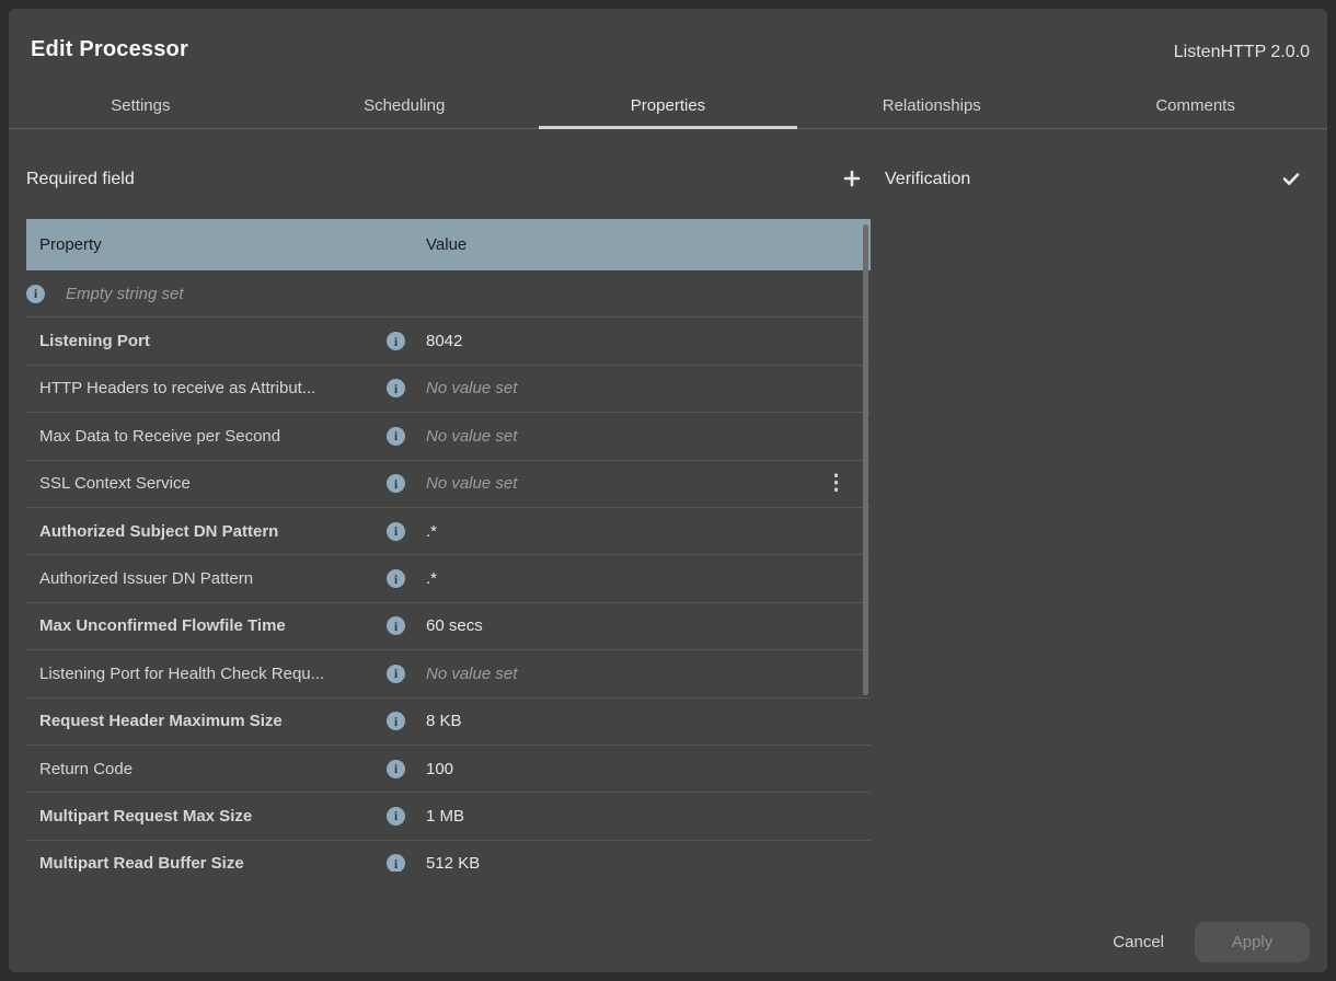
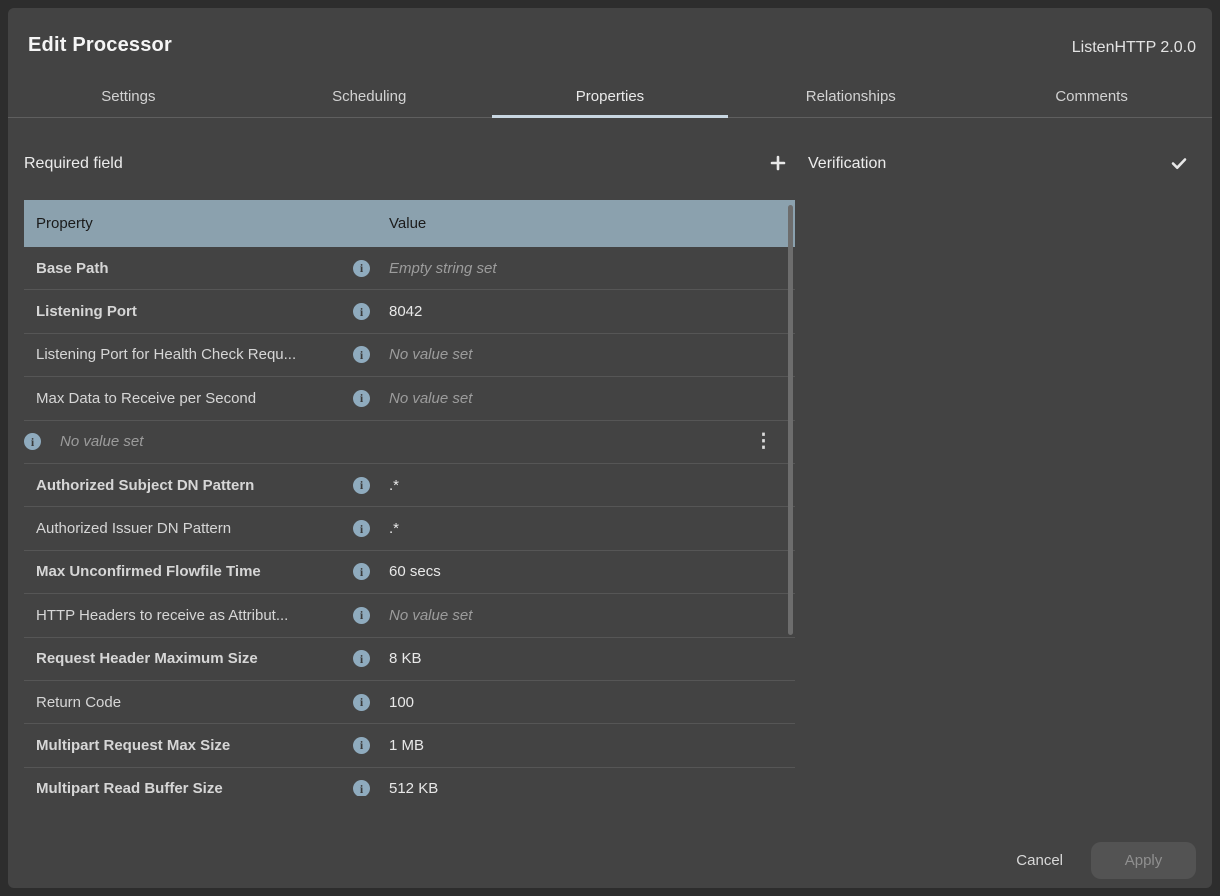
  Edit Processor
  ListenHTTP 2.0.0
  Settings
  Scheduling
  Properties
  Relationships
  Comments
  Required field
  Verification
  Property
  Value
+ Base Path
  Empty string set
  Listening Port
  8042
- HTTP Headers to receive as Attribut...
+ Listening Port for Health Check Requ...
  No value set
  Max Data to Receive per Second
  No value set
- SSL Context Service
  No value set
  Authorized Subject DN Pattern
  .*
  Authorized Issuer DN Pattern
  .*
  Max Unconfirmed Flowfile Time
  60 secs
- Listening Port for Health Check Requ...
+ HTTP Headers to receive as Attribut...
  No value set
  Request Header Maximum Size
  8 KB
  Return Code
  100
  Multipart Request Max Size
  1 MB
  Multipart Read Buffer Size
  512 KB
  Cancel
  Apply
